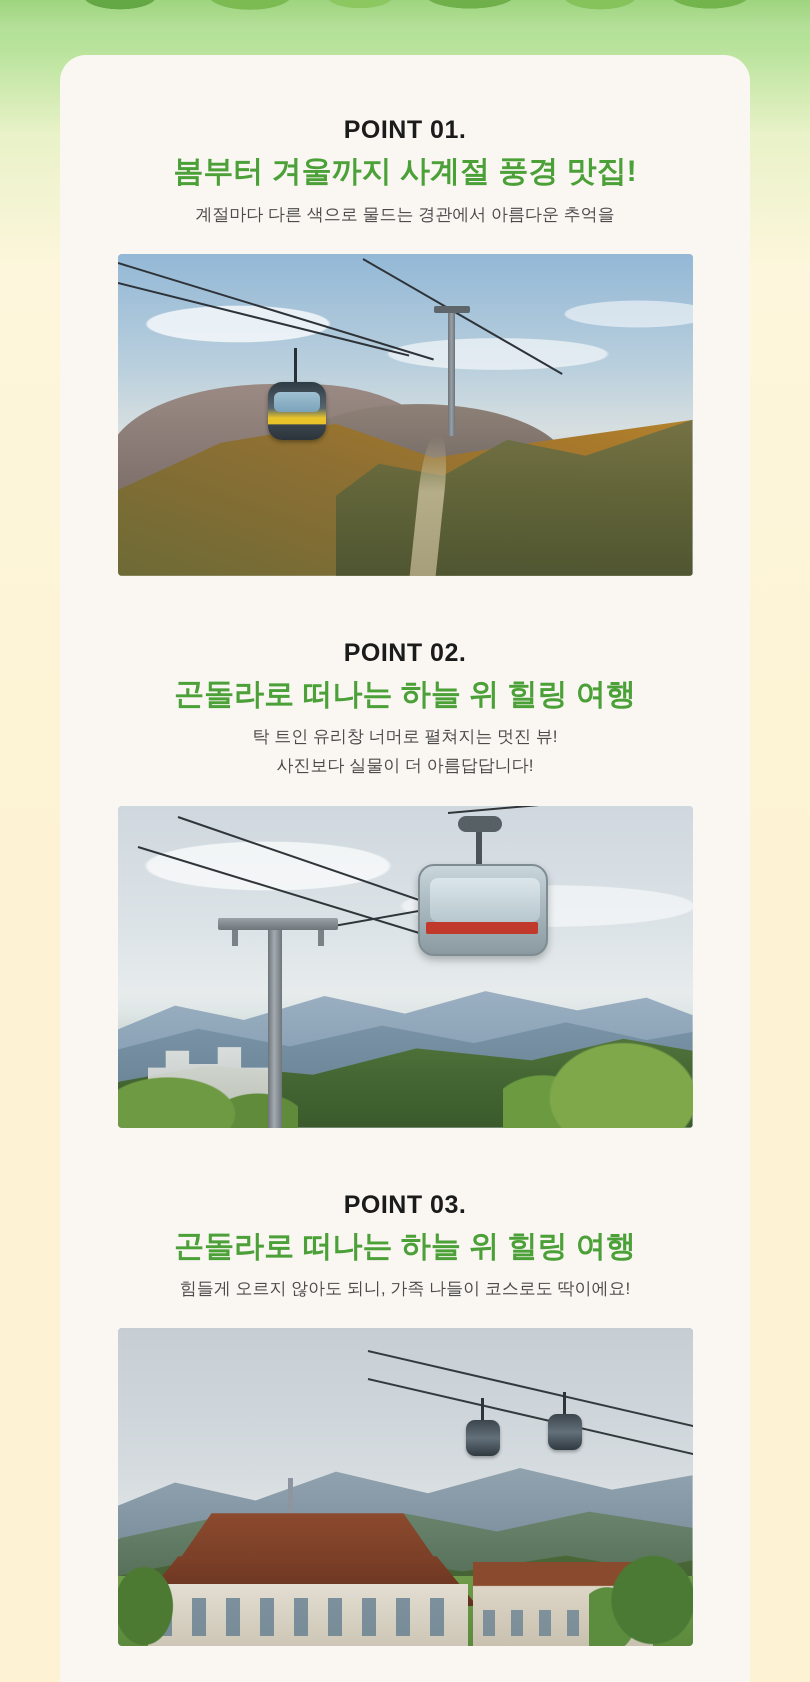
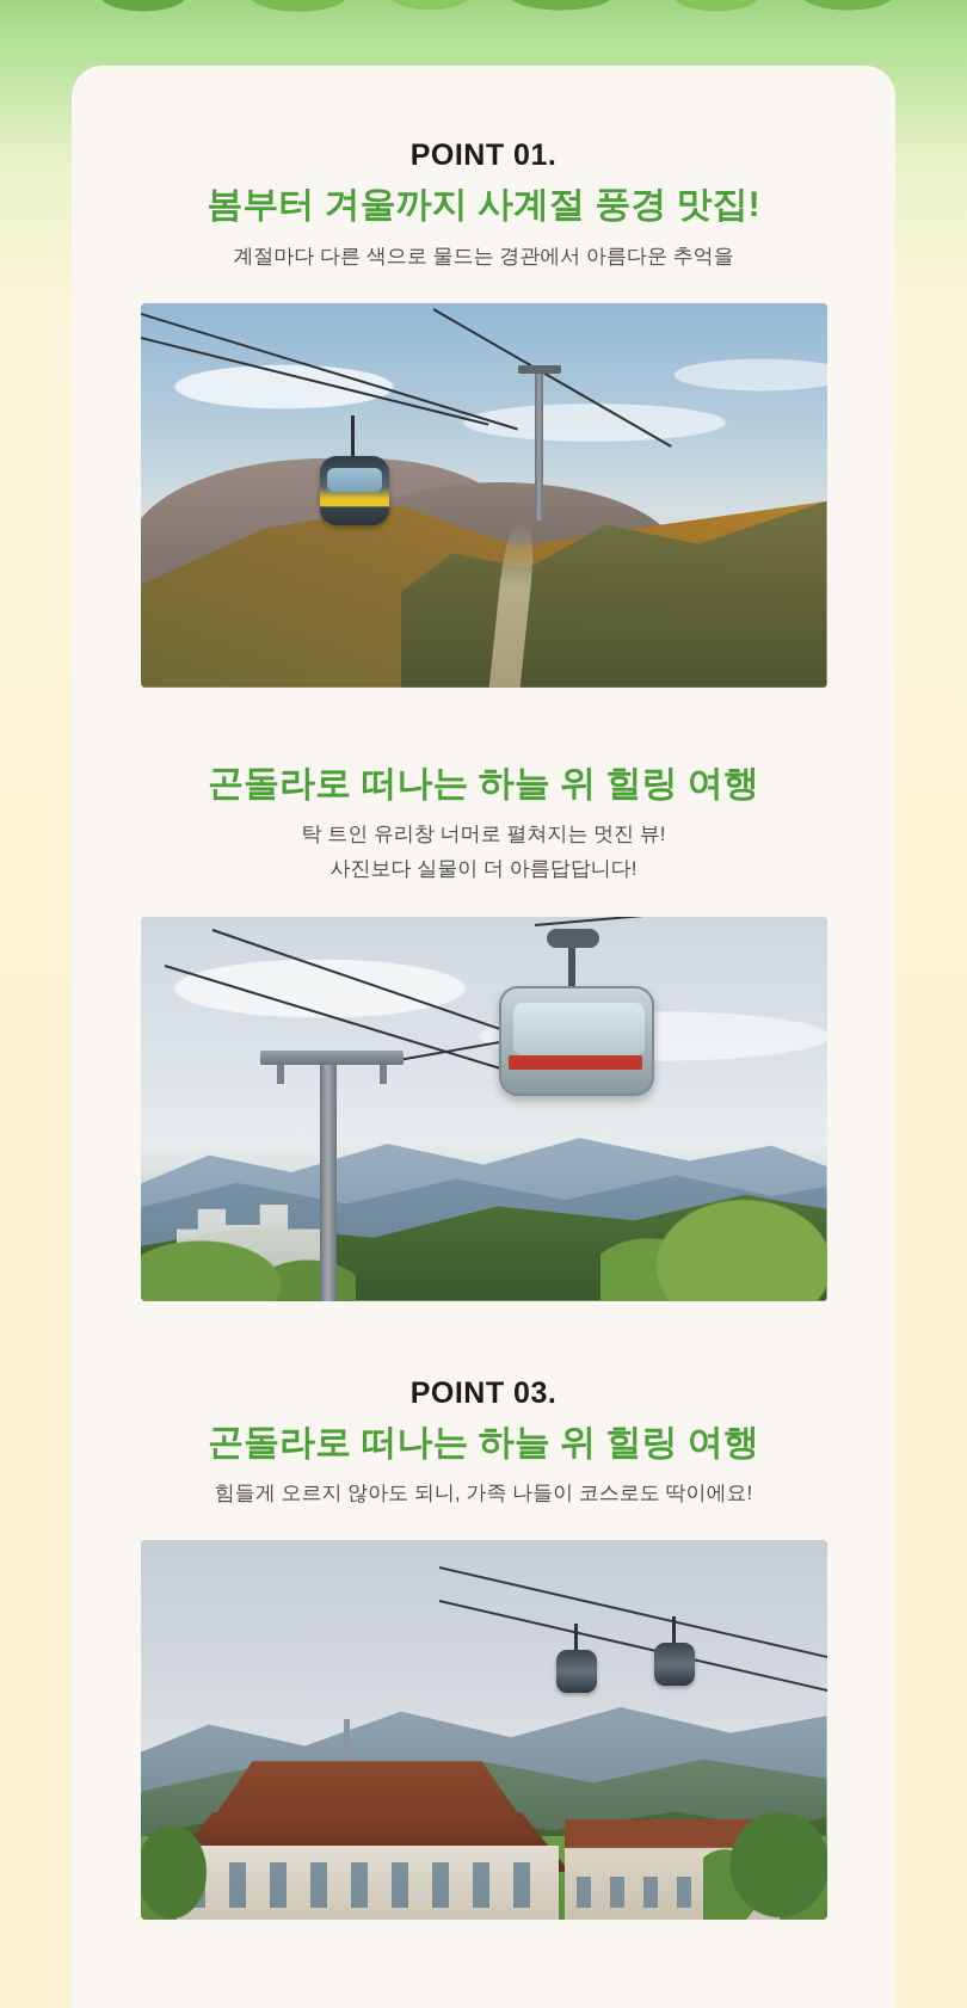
  POINT 01.
  봄부터 겨울까지 사계절 풍경 맛집!
  계절마다 다른 색으로 물드는 경관에서 아름다운 추억을
- POINT 02.
  곤돌라로 떠나는 하늘 위 힐링 여행
  탁 트인 유리창 너머로 펼쳐지는 멋진 뷰!
  사진보다 실물이 더 아름답답니다!
  POINT 03.
  곤돌라로 떠나는 하늘 위 힐링 여행
  힘들게 오르지 않아도 되니, 가족 나들이 코스로도 딱이에요!
